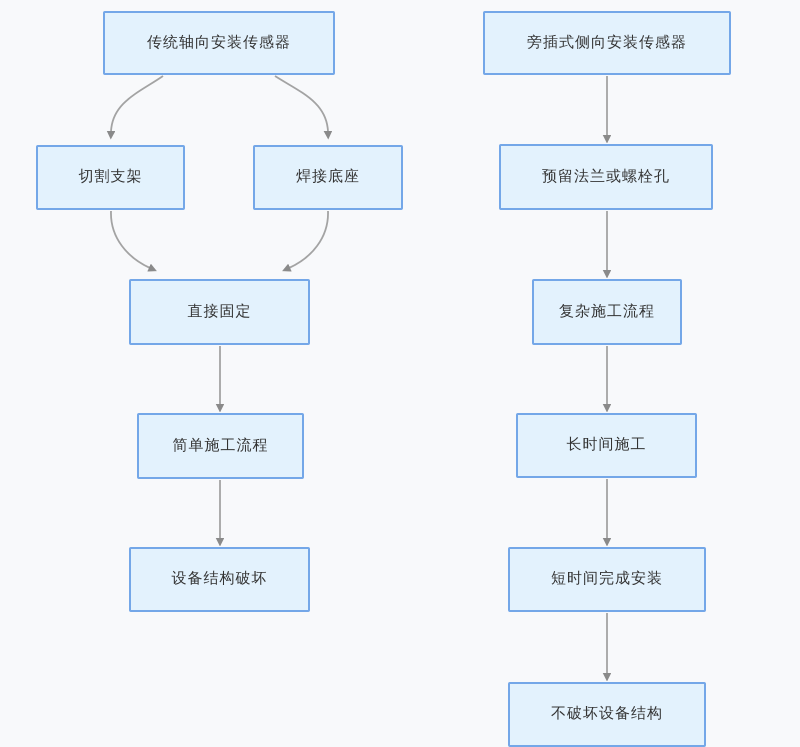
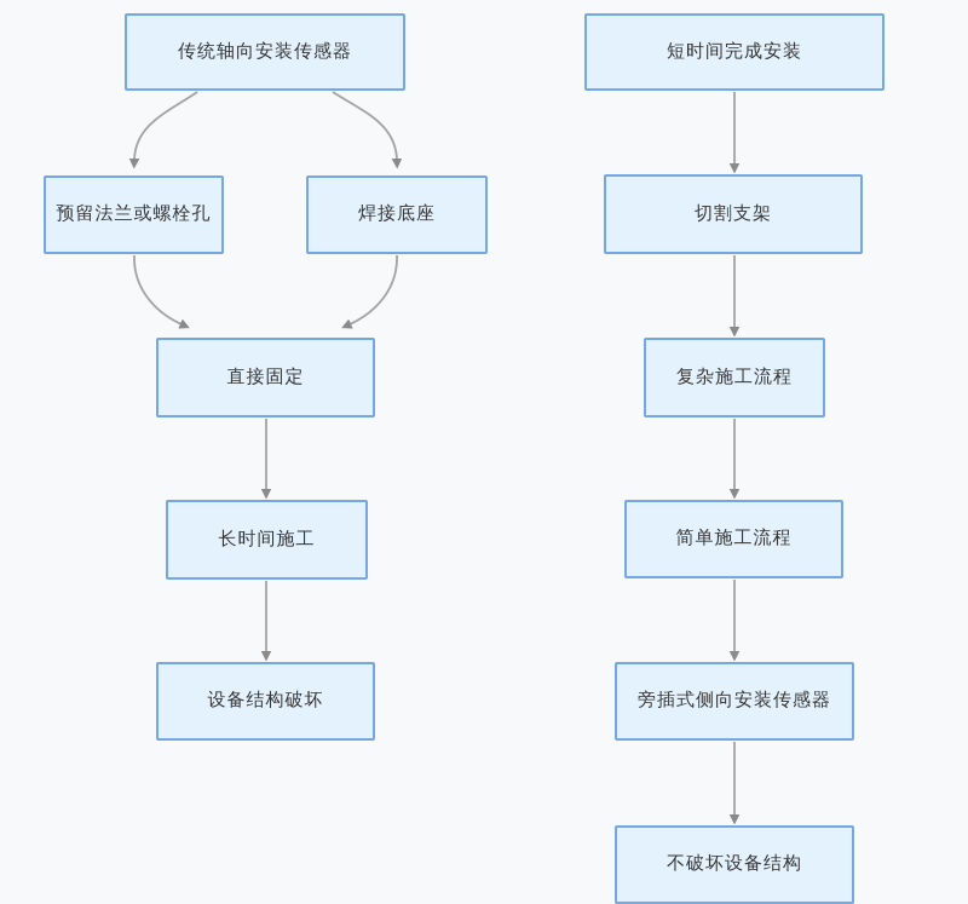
  传统轴向安装传感器
- 切割支架
+ 预留法兰或螺栓孔
  焊接底座
  直接固定
- 简单施工流程
+ 长时间施工
  设备结构破坏
- 旁插式侧向安装传感器
+ 短时间完成安装
- 预留法兰或螺栓孔
+ 切割支架
  复杂施工流程
- 长时间施工
+ 简单施工流程
- 短时间完成安装
+ 旁插式侧向安装传感器
  不破坏设备结构
